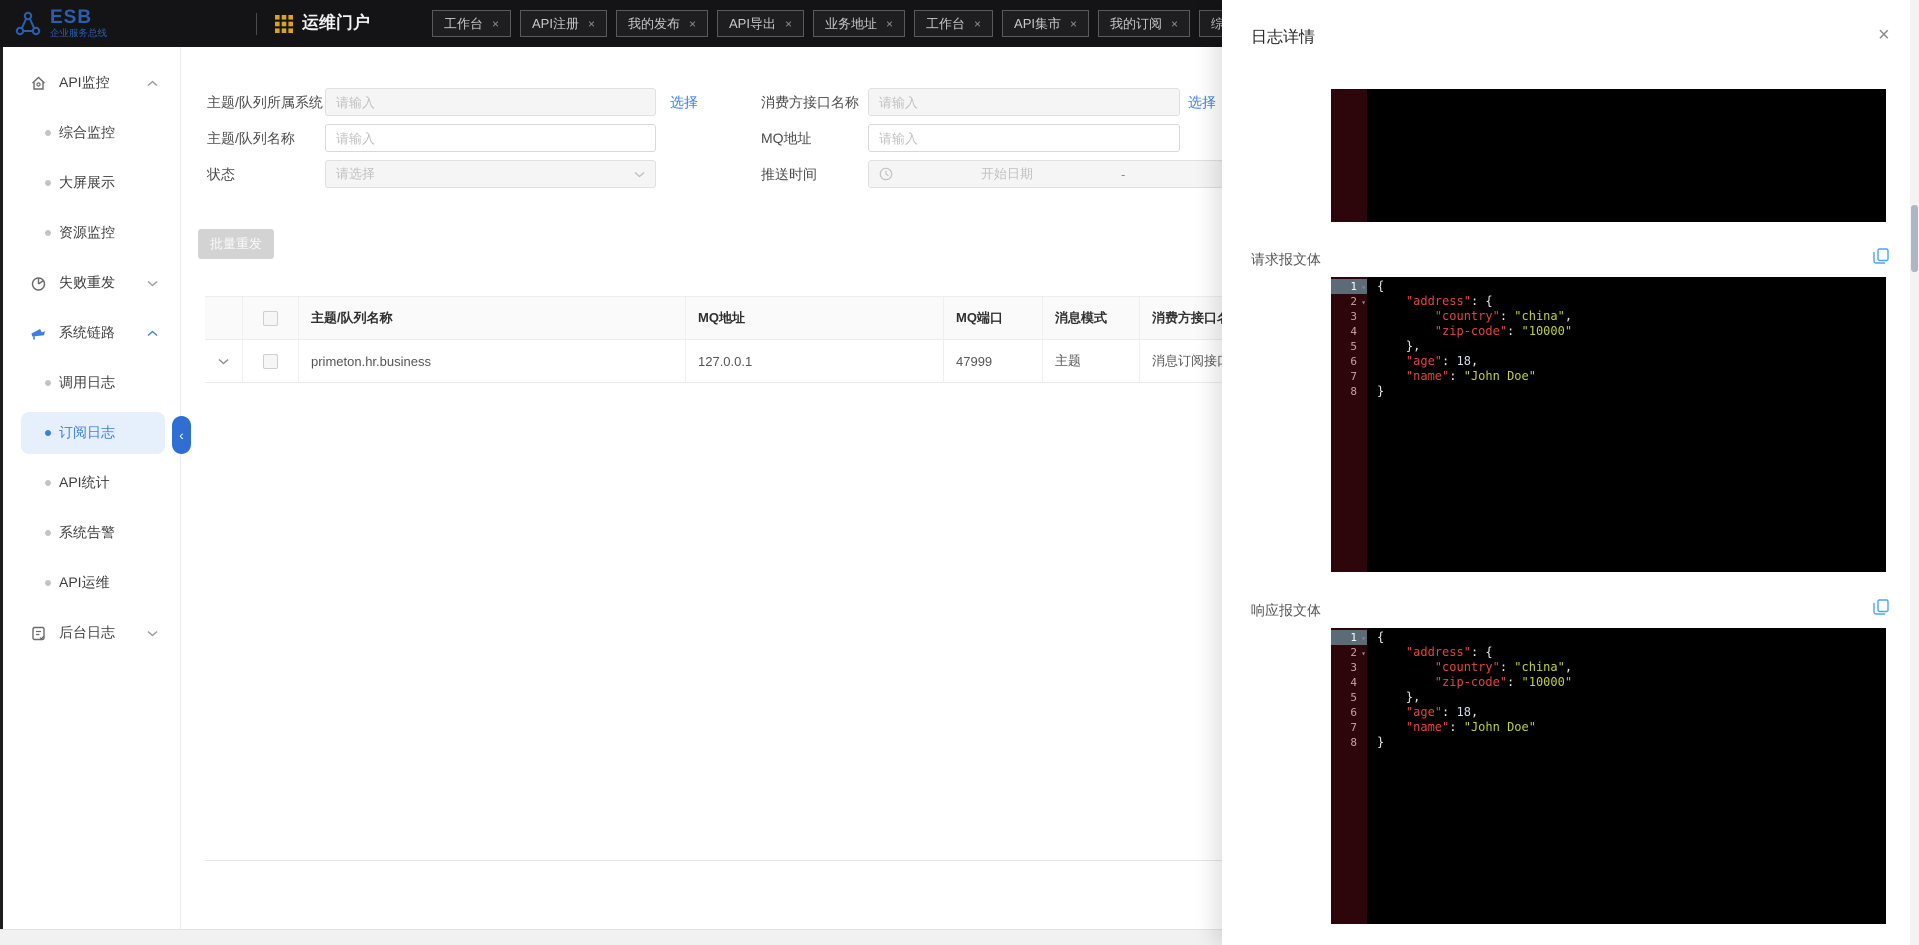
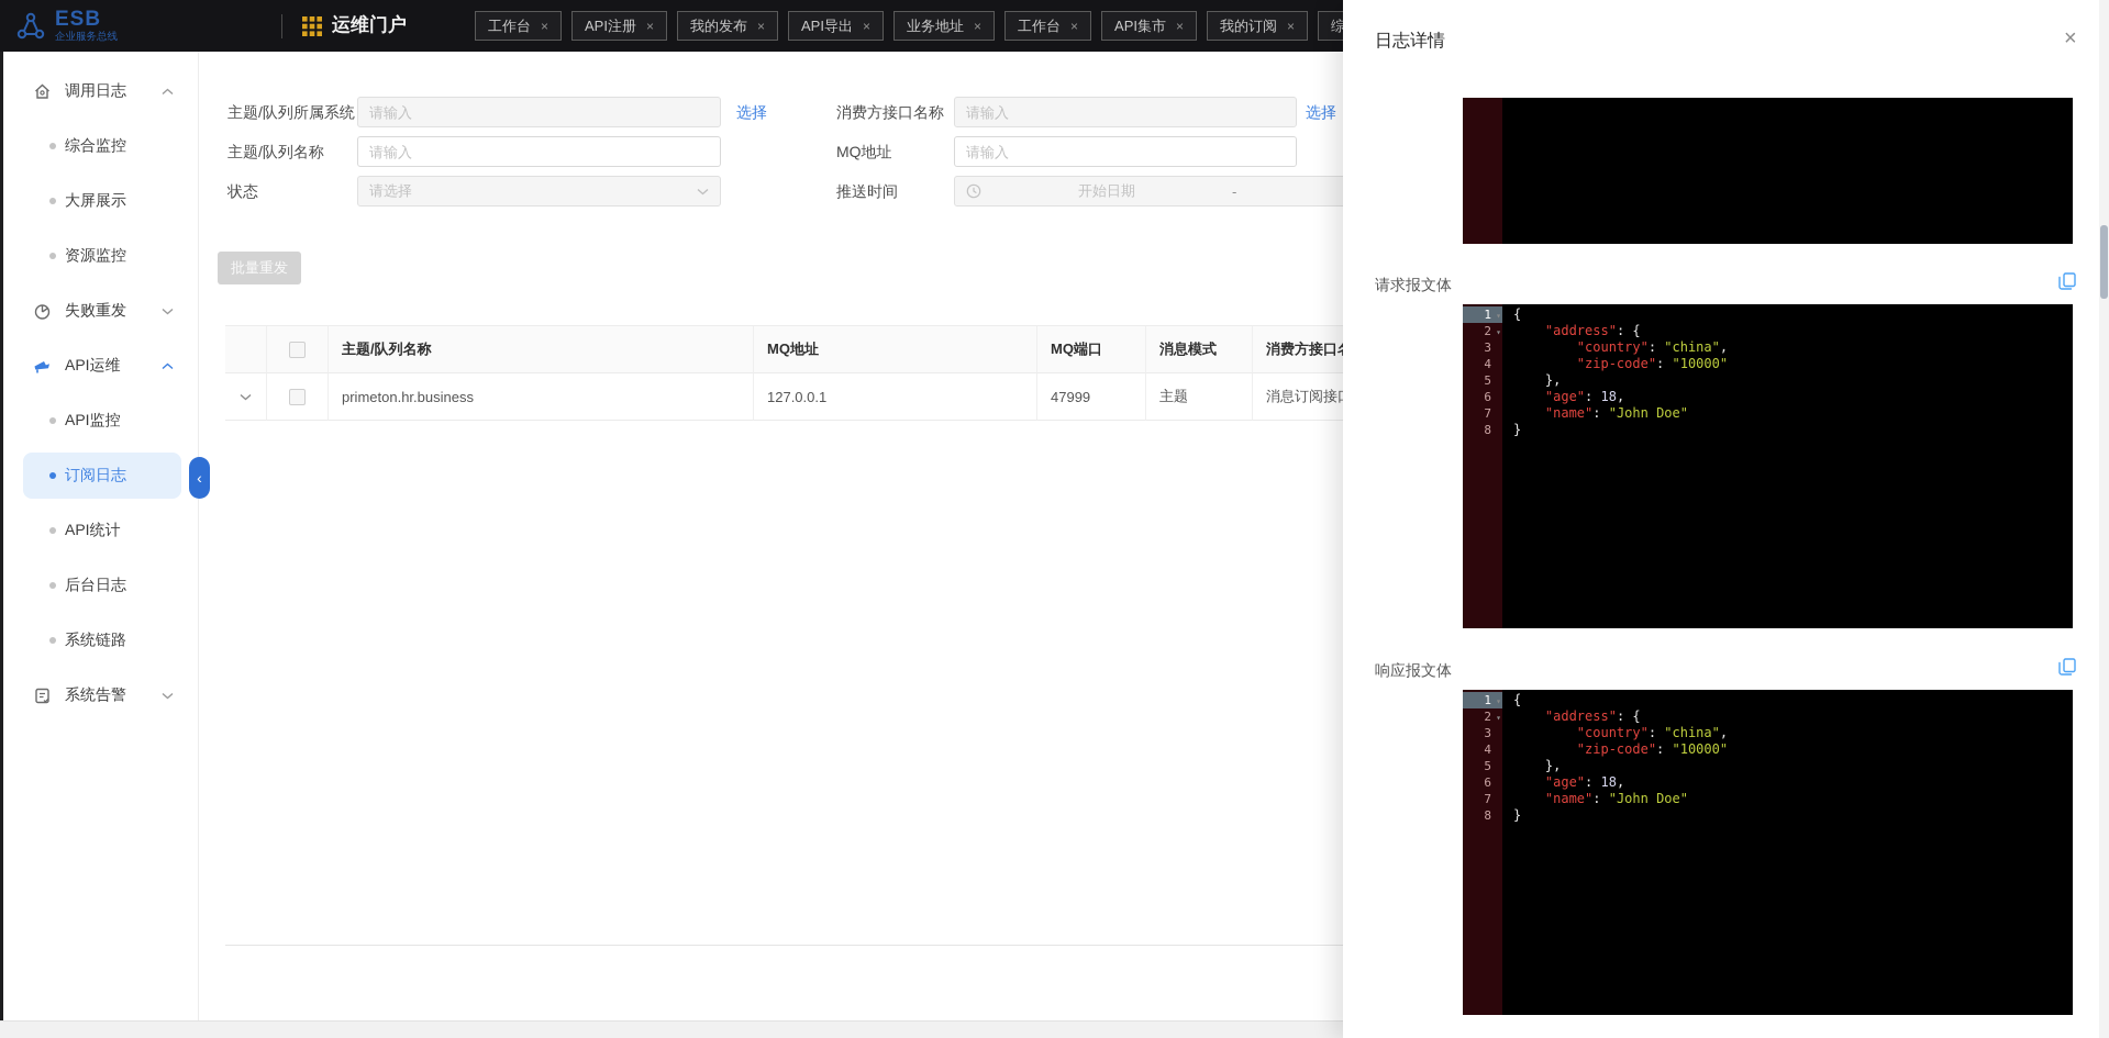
  ESB
  企业服务总线
  运维门户
  工作台
  ×
  API注册
  ×
  我的发布
  ×
  API导出
  ×
  业务地址
  ×
  工作台
  ×
  API集市
  ×
  我的订阅
  ×
- API监控
+ 调用日志
  综合监控
  大屏展示
  资源监控
  失败重发
- 系统链路
+ API运维
- 调用日志
+ API监控
  订阅日志
  API统计
- 系统告警
+ 后台日志
- API运维
+ 系统链路
- 后台日志
+ 系统告警
  ‹
  主题/队列所属系统
  请输入
  选择
  消费方接口名称
  请输入
  选择
  主题/队列名称
  请输入
  MQ地址
  请输入
  状态
  请选择
  推送时间
  开始日期
  -
  批量重发
  主题/队列名称
  MQ地址
  MQ端口
  消息模式
  消费方接口
  primeton.hr.business
  127.0.0.1
  47999
  主题
  消息订阅接
  日志详情
  ×
  请求报文体
  1
  ▾
  {
  2
  ▾
  "address": {
  3
  "country": "china",
  4
  "zip-code": "10000"
  5
  },
  6
  "age": 18,
  7
  "name": "John Doe"
  8
  }
  响应报文体
  1
  ▾
  {
  2
  ▾
  "address": {
  3
  "country": "china",
  4
  "zip-code": "10000"
  5
  },
  6
  "age": 18,
  7
  "name": "John Doe"
  8
  }
